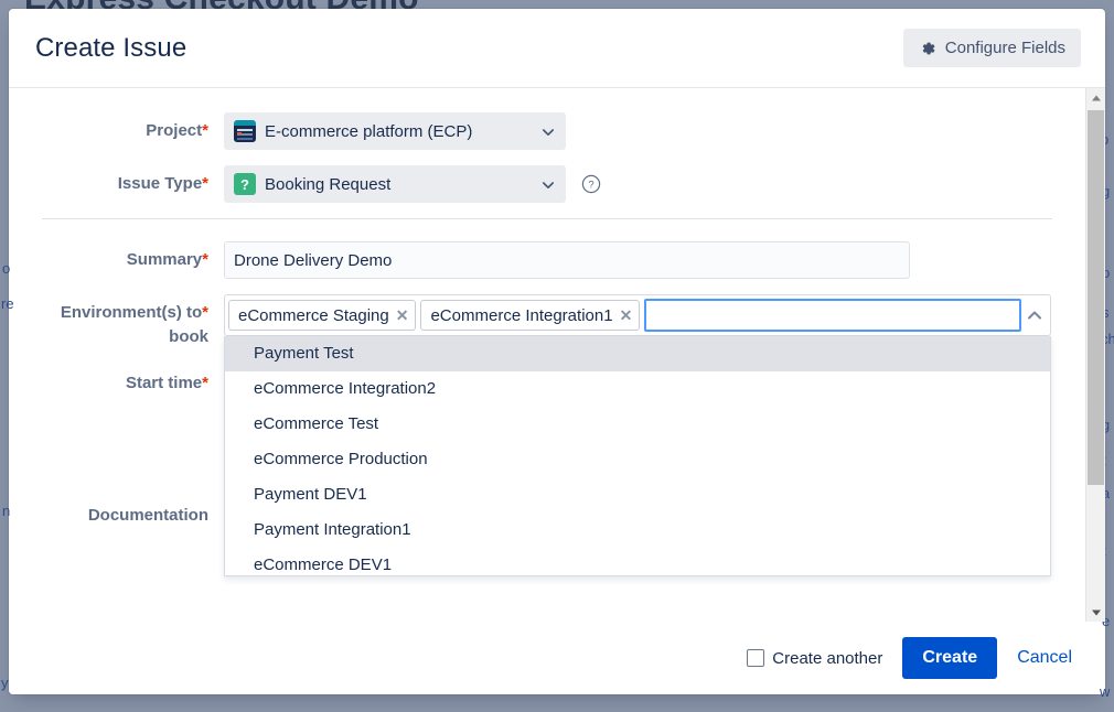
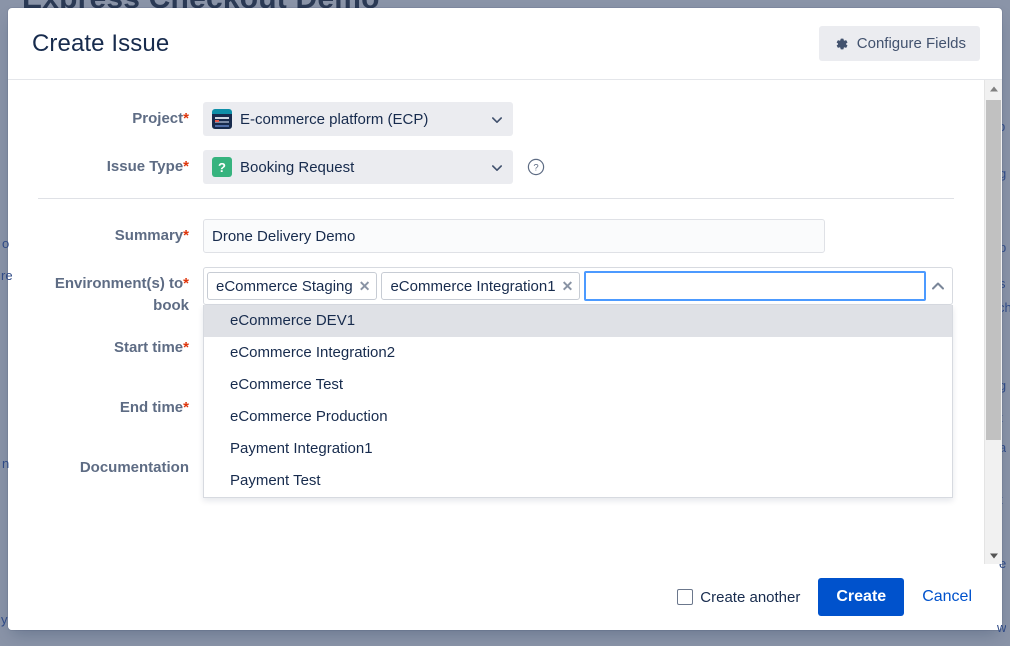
  Create Issue
  Configure Fields
  Project*
  E-commerce platform (ECP)
  Issue Type*
  ?
  Booking Request
  ?
  Summary*
  Drone Delivery Demo
  Environment(s) to*
  book
  eCommerce Staging
  ✕
  eCommerce Integration1
  ✕
- Payment Test
+ eCommerce DEV1
  eCommerce Integration2
  eCommerce Test
  eCommerce Production
- Payment DEV1
  Payment Integration1
- eCommerce DEV1
+ Payment Test
  Start time*
+ End time*
  Documentation
  Create another
  Create
  Cancel
  o
  re
  n
  y
  g
  p
  s
  a
  e
  w
